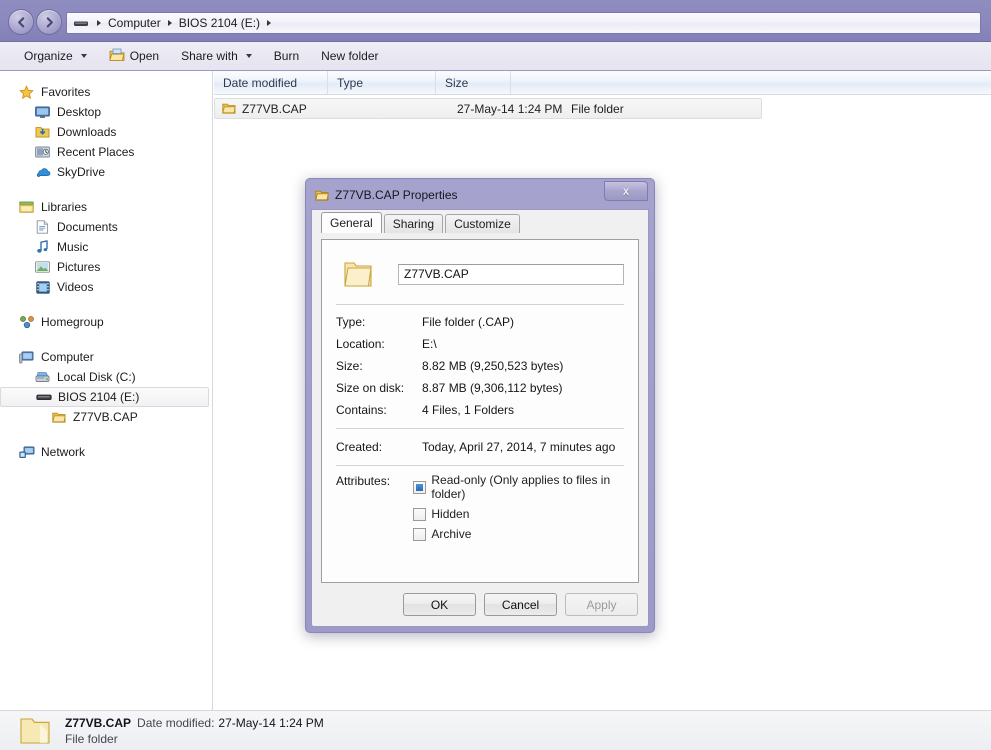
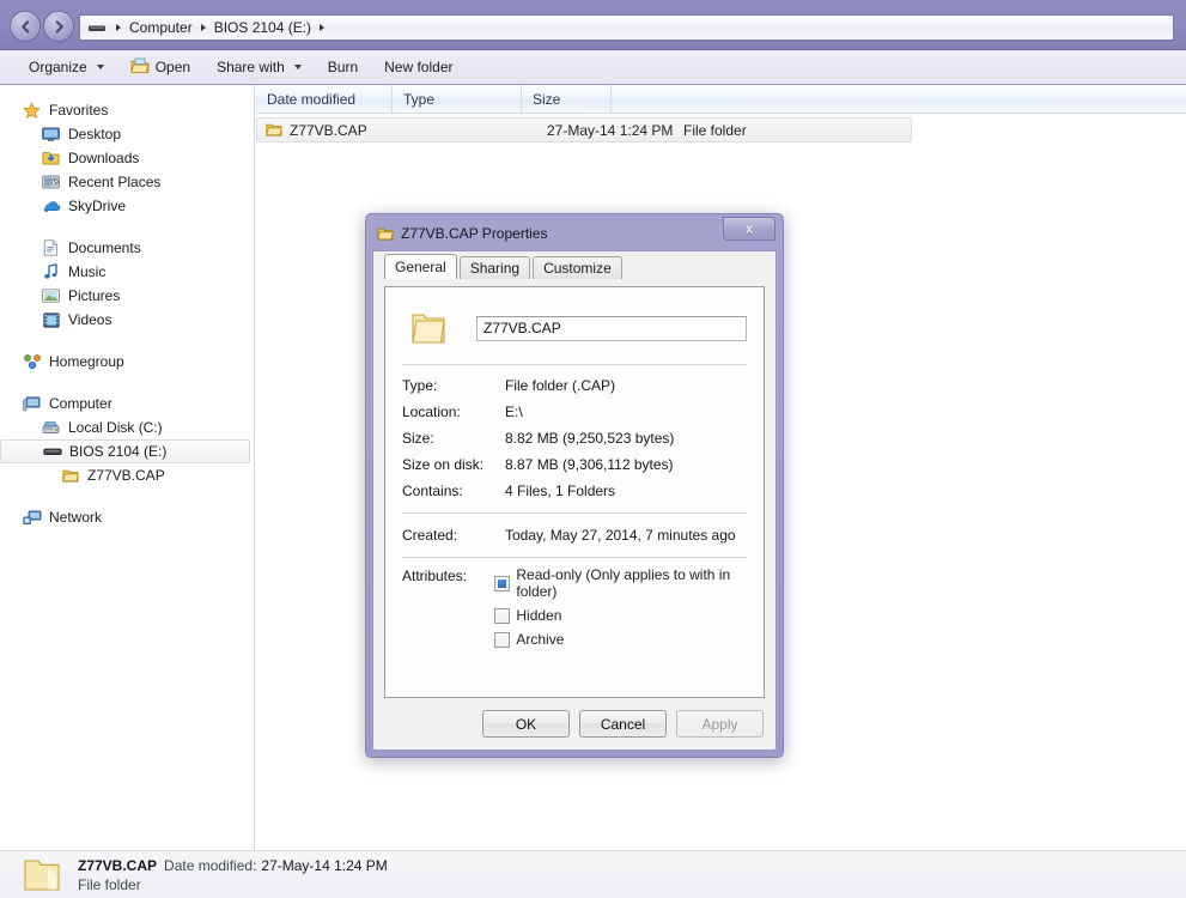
  Computer
  BIOS 2104 (E:)
  Organize
  Open
  Share with
  Burn
  New folder
  Favorites
  Desktop
  Downloads
  Recent Places
  SkyDrive
- Libraries
  Documents
  Music
  Pictures
  Videos
  Homegroup
  Computer
  Local Disk (C:)
  BIOS 2104 (E:)
  Z77VB.CAP
  Network
  Date modified
  Type
  Size
  Z77VB.CAP
  27-May-14 1:24 PM
  File folder
  Z77VB.CAP Date modified: 27-May-14 1:24 PM
  File folder
  Z77VB.CAP Properties
  x
  General
  Sharing
  Customize
  Z77VB.CAP
  Type:
  File folder (.CAP)
  Location:
  E:\
  Size:
  8.82 MB (9,250,523 bytes)
  Size on disk:
  8.87 MB (9,306,112 bytes)
  Contains:
  4 Files, 1 Folders
  Created:
- Today, April 27, 2014, 7 minutes ago
+ Today, May 27, 2014, 7 minutes ago
  Attributes:
- Read-only (Only applies to files in folder)
+ Read-only (Only applies to with in folder)
  Hidden
  Archive
  OK
  Cancel
  Apply
